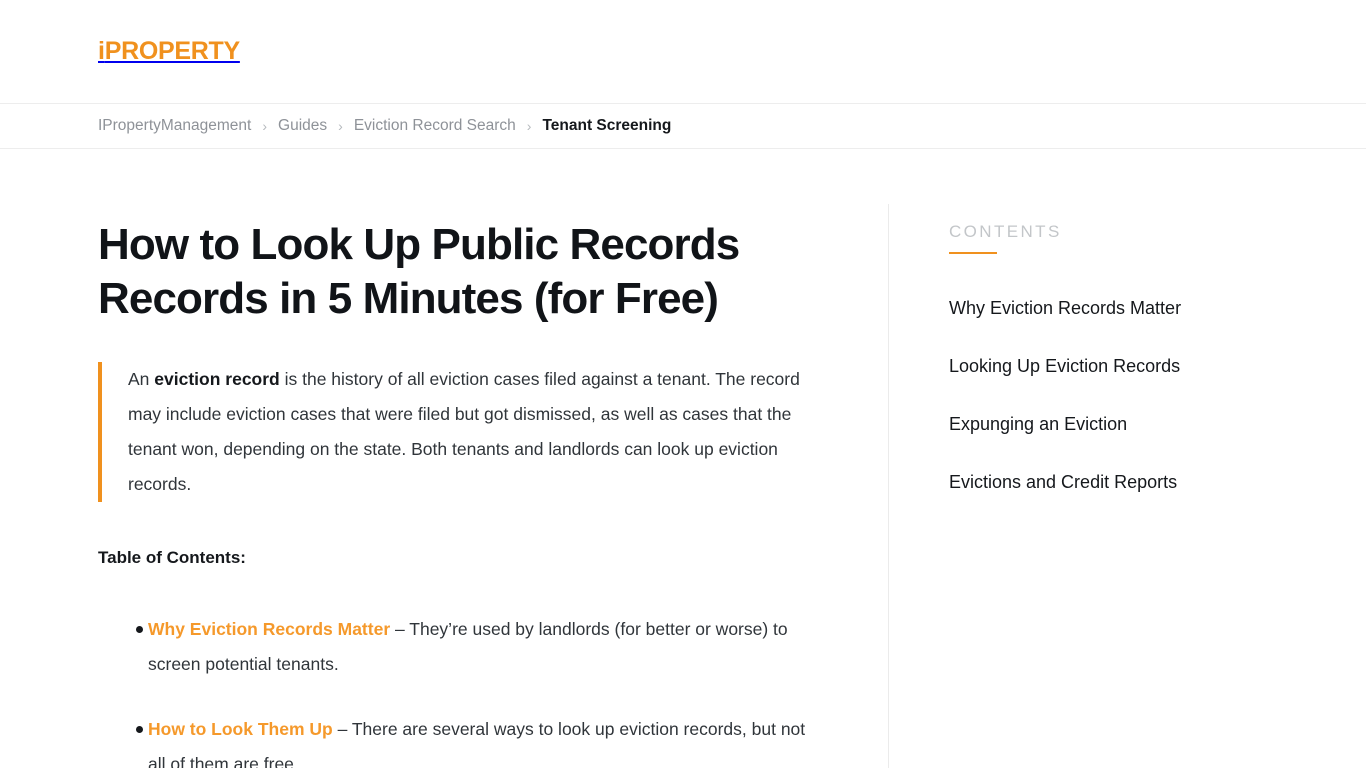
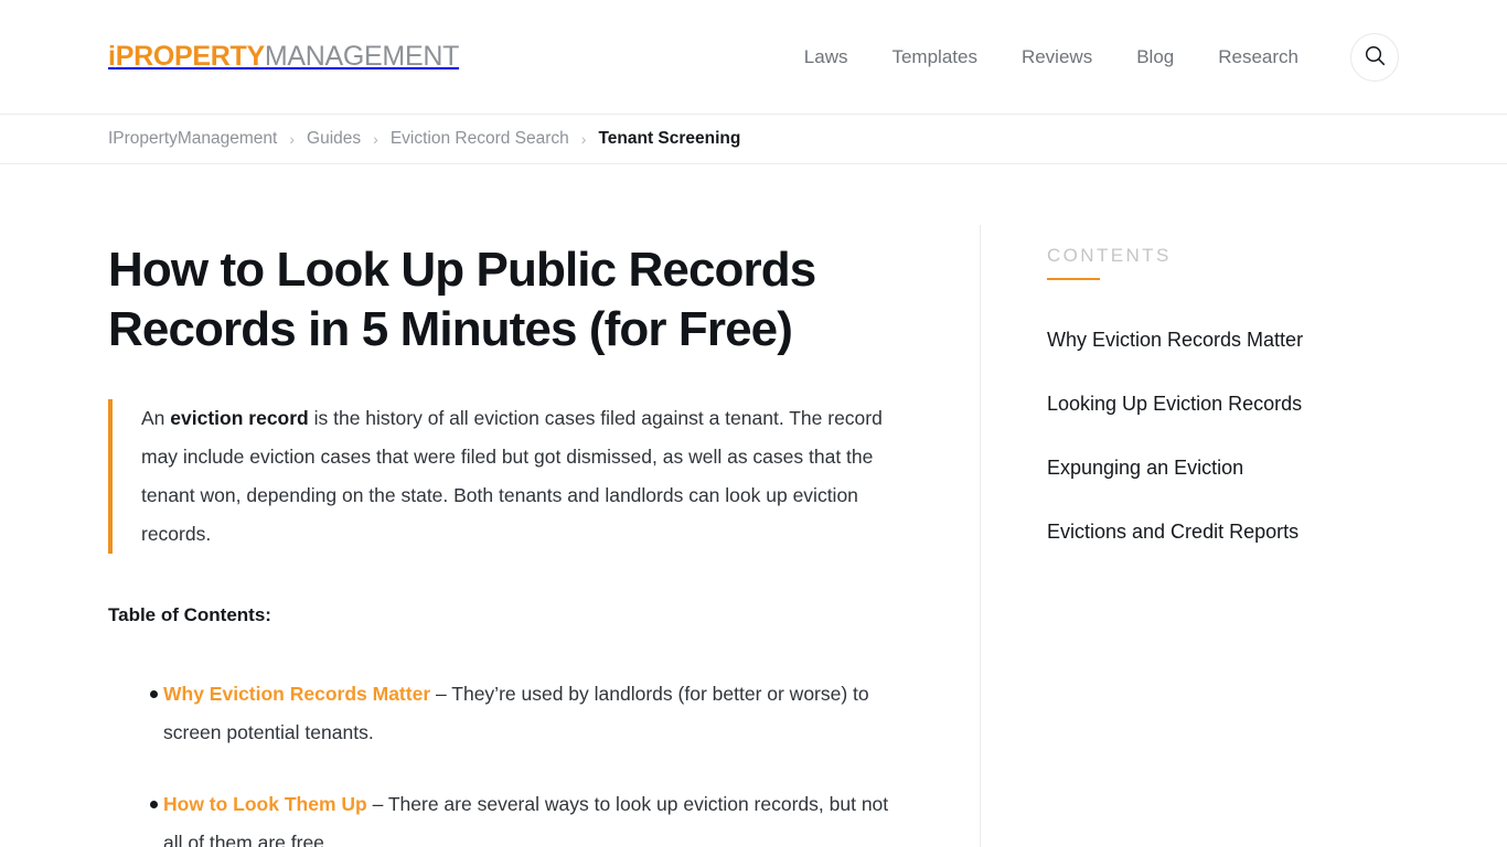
  i
  PROPERTY
+ MANAGEMENT
+ Laws
+ Templates
+ Reviews
+ Blog
+ Research
  IPropertyManagement
  ›
  Guides
  ›
  Eviction Record Search
  ›
  Tenant Screening
  How to Look Up Public Records Records in 5 Minutes (for Free)
  An eviction record is the history of all eviction cases filed against a tenant. The record may include eviction cases that were filed but got dismissed, as well as cases that the tenant won, depending on the state. Both tenants and landlords can look up eviction records.
  Table of Contents:
  Why Eviction Records Matter – They’re used by landlords (for better or worse) to screen potential tenants.
  How to Look Them Up – There are several ways to look up eviction records, but not all of them are free.
  CONTENTS
  Why Eviction Records Matter
  Looking Up Eviction Records
  Expunging an Eviction
  Evictions and Credit Reports
